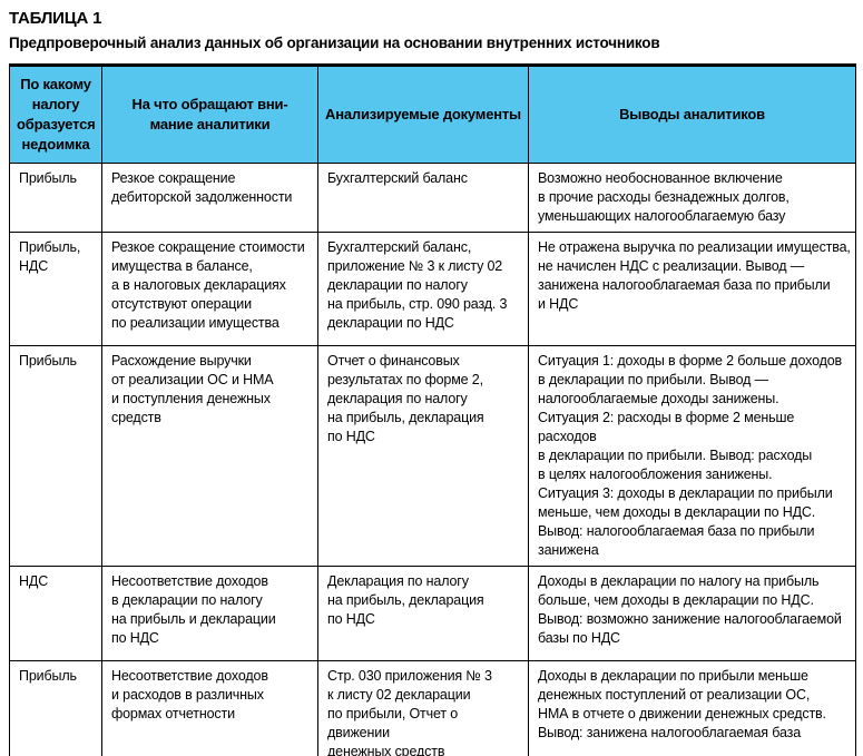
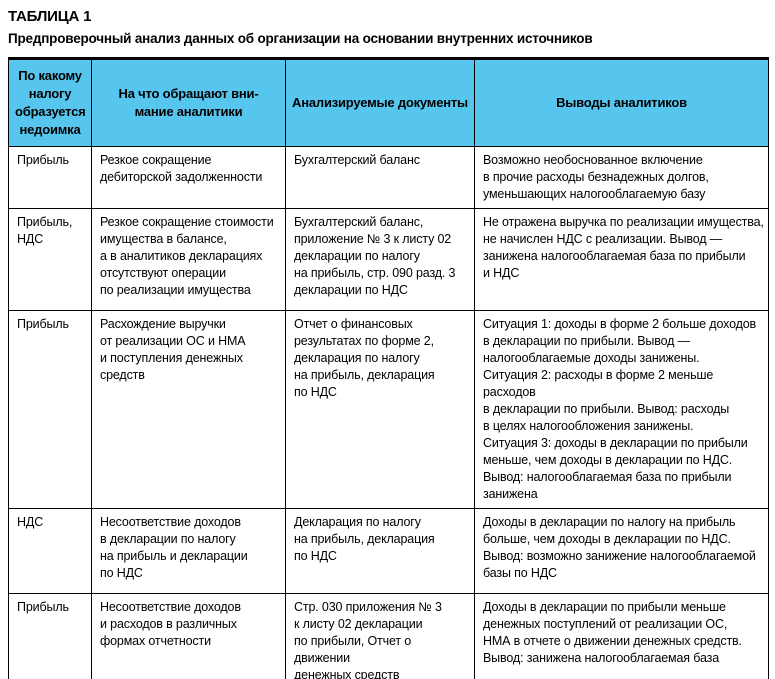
  ТАБЛИЦА 1
  Предпроверочный анализ данных об организации на основании внутренних источников
  По какому налогу образуется недоимка	На что обращают вни- мание аналитики	Анализируемые документы	Выводы аналитиков
  Прибыль	Резкое сокращение дебиторской задолженности	Бухгалтерский баланс	Возможно необоснованное включение в прочие расходы безнадежных долгов, уменьшающих налогооблагаемую базу
- Прибыль, НДС	Резкое сокращение стоимости имущества в балансе, а в налоговых декларациях отсутствуют операции по реализации имущества	Бухгалтерский баланс, приложение № 3 к листу 02 декларации по налогу на прибыль, стр. 090 разд. 3 декларации по НДС	Не отражена выручка по реализации имущества, не начислен НДС с реализации. Вывод — занижена налогооблагаемая база по прибыли и НДС
+ Прибыль, НДС	Резкое сокращение стоимости имущества в балансе, а в аналитиков декларациях отсутствуют операции по реализации имущества	Бухгалтерский баланс, приложение № 3 к листу 02 декларации по налогу на прибыль, стр. 090 разд. 3 декларации по НДС	Не отражена выручка по реализации имущества, не начислен НДС с реализации. Вывод — занижена налогооблагаемая база по прибыли и НДС
  Прибыль	Расхождение выручки от реализации ОС и НМА и поступления денежных средств	Отчет о финансовых результатах по форме 2, декларация по налогу на прибыль, декларация по НДС	Ситуация 1: доходы в форме 2 больше доходов в декларации по прибыли. Вывод — налогооблагаемые доходы занижены. Ситуация 2: расходы в форме 2 меньше расходов в декларации по прибыли. Вывод: расходы в целях налогообложения занижены. Ситуация 3: доходы в декларации по прибыли меньше, чем доходы в декларации по НДС. Вывод: налогооблагаемая база по прибыли занижена
  НДС	Несоответствие доходов в декларации по налогу на прибыль и декларации по НДС	Декларация по налогу на прибыль, декларация по НДС	Доходы в декларации по налогу на прибыль больше, чем доходы в декларации по НДС. Вывод: возможно занижение налогооблагаемой базы по НДС
  Прибыль	Несоответствие доходов и расходов в различных формах отчетности	Стр. 030 приложения № 3 к листу 02 декларации по прибыли, Отчет о движении денежных средств	Доходы в декларации по прибыли меньше денежных поступлений от реализации ОС, НМА в отчете о движении денежных средств. Вывод: занижена налогооблагаемая база
